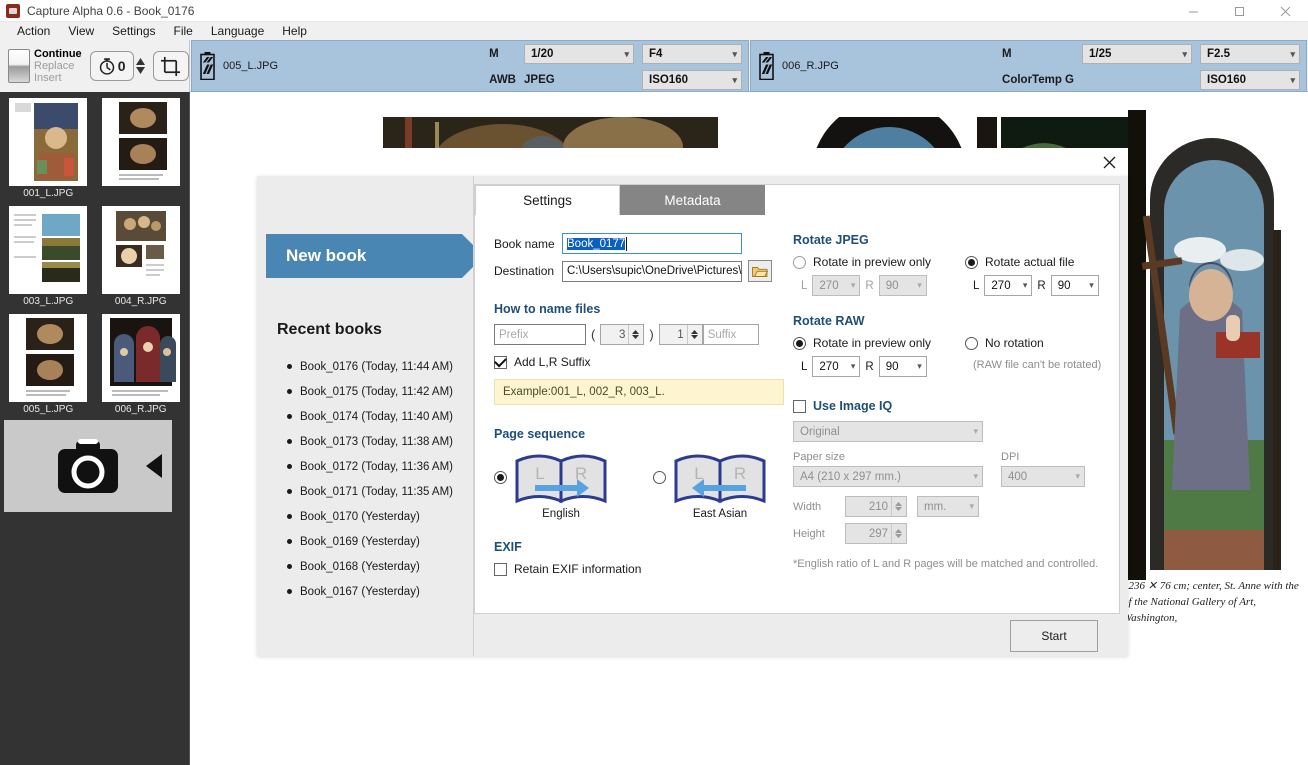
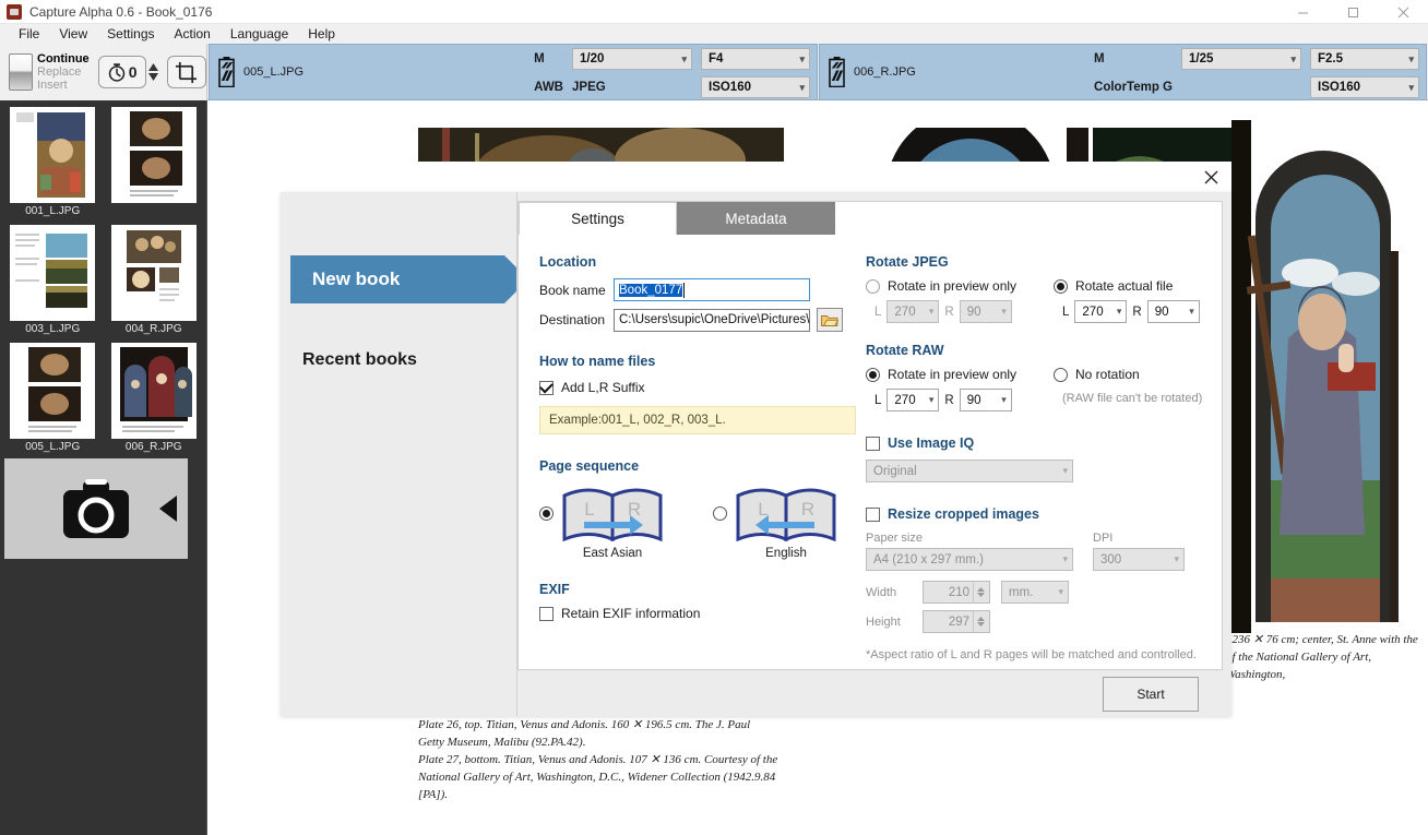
  Capture Alpha 0.6 - Book_0176
- Action
+ File
  View
  Settings
- File
+ Action
  Language
  Help
  Continue
  Replace
  Insert
  0
  005_L.JPG
  M
  1/20
  ▾
  F4
  ▾
  AWB
  JPEG
  ISO160
  ▾
  006_R.JPG
  M
  1/25
  ▾
  F2.5
  ▾
  ColorTemp G
  ISO160
  ▾
  001_L.JPG
  003_L.JPG
  004_R.JPG
  005_L.JPG
  006_R.JPG
+ Plate 26, top. Titian, Venus and Adonis. 160 ✕ 196.5 cm. The J. Paul Getty Museum, Malibu (92.PA.42).
+ Plate 27, bottom. Titian, Venus and Adonis. 107 ✕ 136 cm. Courtesy of the National Gallery of Art, Washington, D.C., Widener Collection (1942.9.84 [PA]).
  236 ✕ 76 cm; center, St. Anne with the
  f the National Gallery of Art, ashington,
  New book
  Recent books
- Book_0176 (Today, 11:44 AM)
- Book_0175 (Today, 11:42 AM)
- Book_0174 (Today, 11:40 AM)
- Book_0173 (Today, 11:38 AM)
- Book_0172 (Today, 11:36 AM)
- Book_0171 (Today, 11:35 AM)
- Book_0170 (Yesterday)
- Book_0169 (Yesterday)
- Book_0168 (Yesterday)
- Book_0167 (Yesterday)
  Settings
  Metadata
+ Location
  Book name
  Book_0177
  Destination
  C:\Users\supic\OneDrive\Pictures\
  How to name files
- Prefix
- (
- 3
- )
- 1
- Suffix
  Add L,R Suffix
  Example:001_L, 002_R, 003_L.
  Page sequence
  L
  R
- English
+ East Asian
  L
  R
- East Asian
+ English
  EXIF
  Retain EXIF information
  Rotate JPEG
  Rotate in preview only
  L
  270
  ▾
  R
  90
  ▾
  Rotate actual file
  L
  270
  ▾
  R
  90
  ▾
  Rotate RAW
  Rotate in preview only
  L
  270
  ▾
  R
  90
  ▾
  No rotation
  (RAW file can't be rotated)
  Use Image IQ
  Original
  ▾
+ Resize cropped images
  Paper size
  A4 (210 x 297 mm.)
  ▾
  DPI
- 400
+ 300
  ▾
  Width
  210
  mm.
  ▾
  Height
  297
- *English ratio of L and R pages will be matched and controlled.
+ *Aspect ratio of L and R pages will be matched and controlled.
  Start
